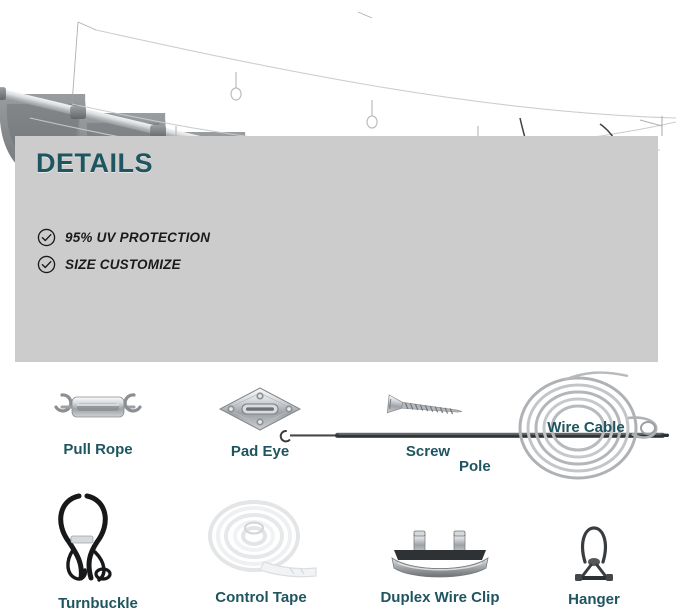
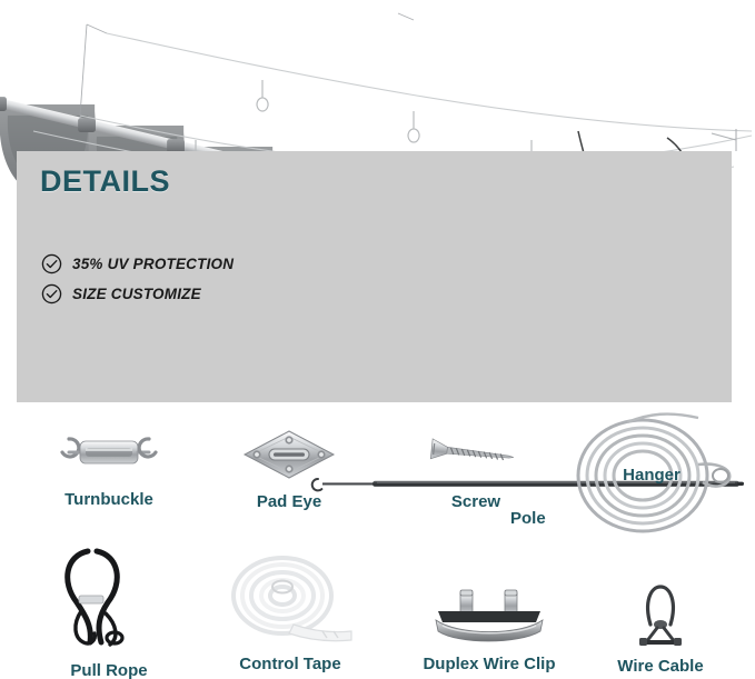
  DETAILS
- 95% UV PROTECTION
+ 35% UV PROTECTION
  SIZE CUSTOMIZE
  Pole
- Pull Rope
+ Turnbuckle
  Pad Eye
  Screw
- Wire Cable
+ Hanger
- Turnbuckle
+ Pull Rope
  Control Tape
  Duplex Wire Clip
- Hanger
+ Wire Cable
